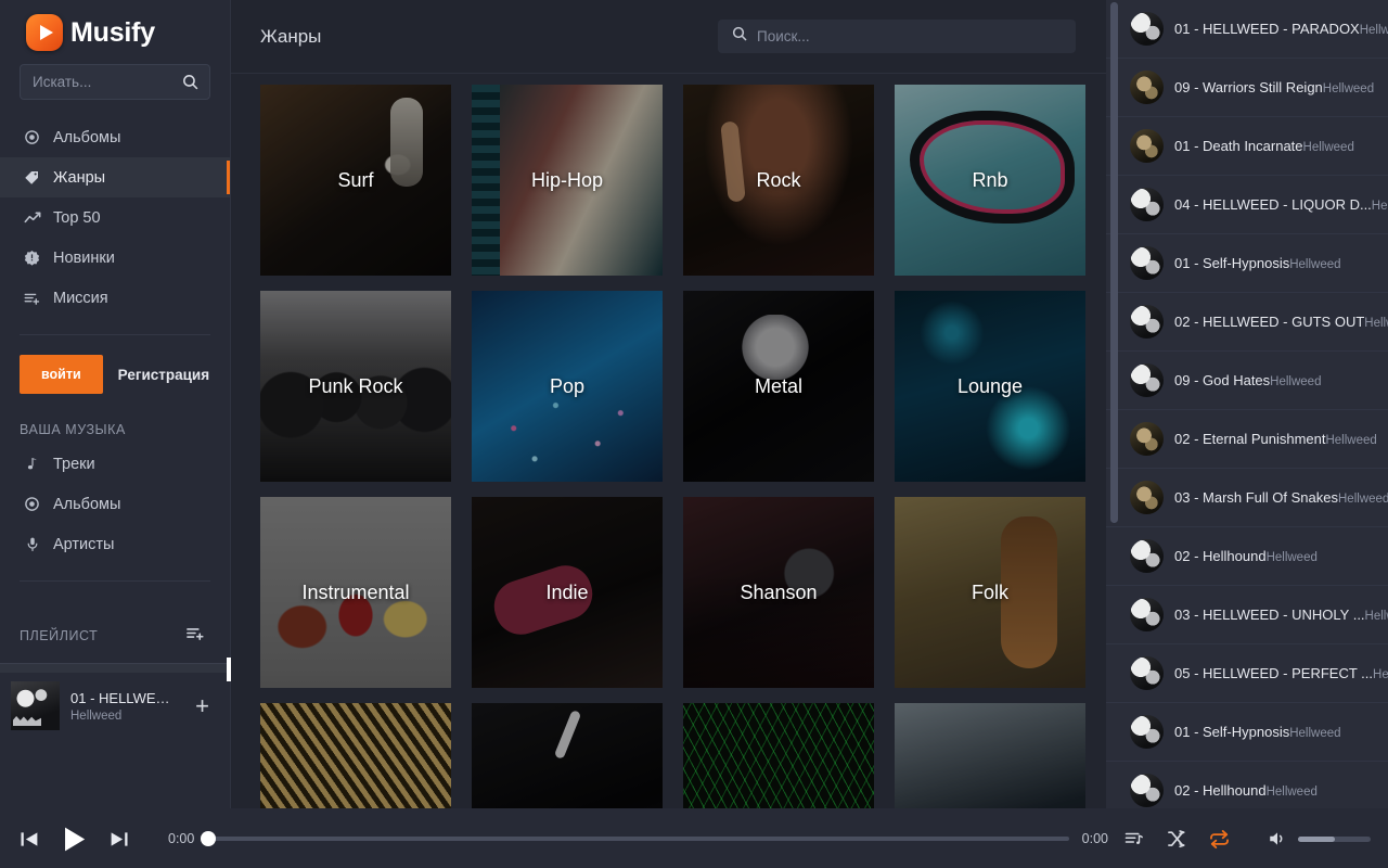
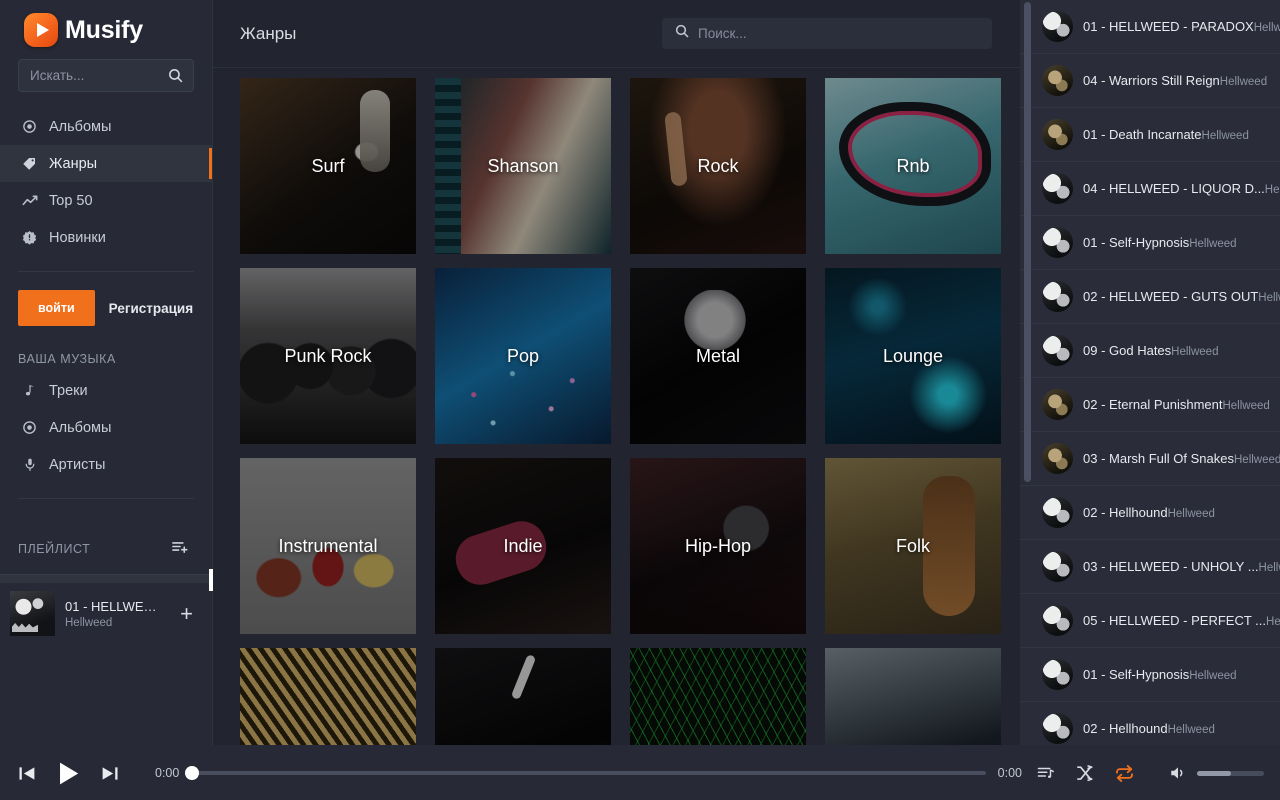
  Musify
  Искать...
  Альбомы
  Жанры
  Top 50
  Новинки
- Миссия
  войти
  Регистрация
  ВАША МУЗЫКА
  Треки
  Альбомы
  Артисты
  ПЛЕЙЛИСТ
  01 - HELLWEED
  Hellweed
  +
  Жанры
  Поиск...
  Surf
- Hip-Hop
+ Shanson
  Rock
  Rnb
  Punk Rock
  Pop
  Metal
  Lounge
  Instrumental
  Indie
- Shanson
+ Hip-Hop
  Folk
  01 - HELLWEED - PARADOXHellw
- 09 - Warriors Still ReignHellweed
+ 04 - Warriors Still ReignHellweed
  01 - Death IncarnateHellweed
  04 - HELLWEED - LIQUOR D...He
  01 - Self-HypnosisHellweed
  02 - HELLWEED - GUTS OUTHell
  09 - God HatesHellweed
  02 - Eternal PunishmentHellweed
  03 - Marsh Full Of SnakesHellweed
  02 - HellhoundHellweed
  03 - HELLWEED - UNHOLY ...Hell
  05 - HELLWEED - PERFECT ...He
  01 - Self-HypnosisHellweed
  02 - HellhoundHellweed
  0:00
  0:00
